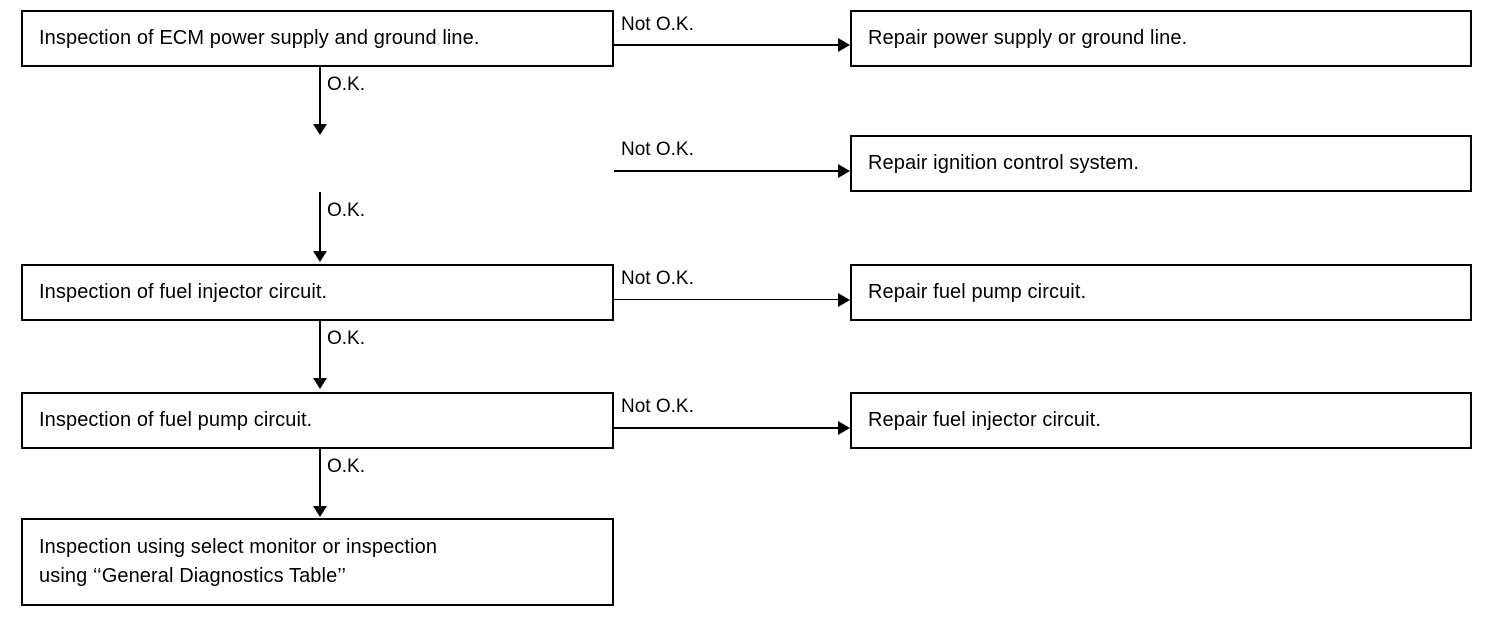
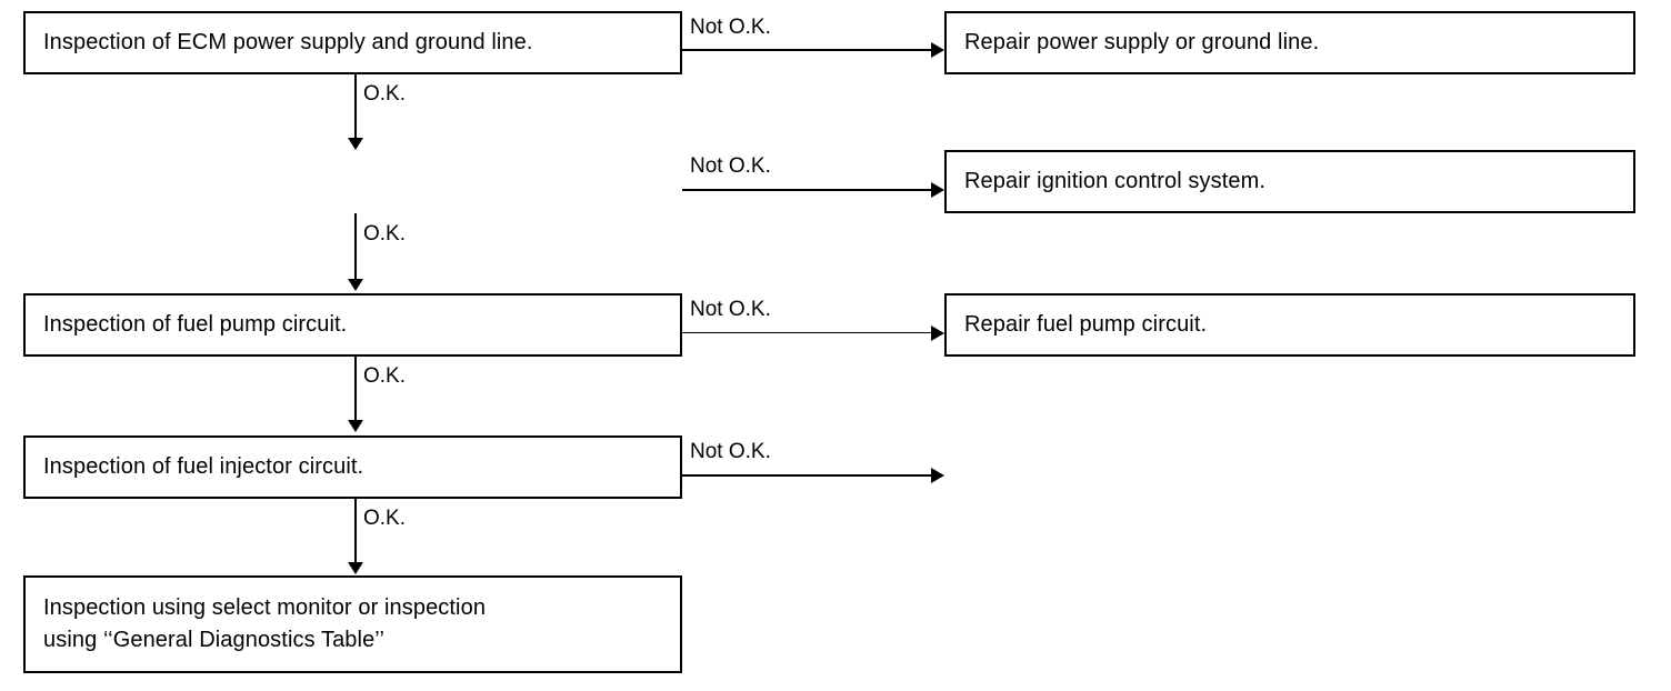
  Inspection of ECM power supply and ground line.
  Repair power supply or ground line.
  Not O.K.
  O.K.
  Repair ignition control system.
  Not O.K.
  O.K.
- Inspection of fuel injector circuit.
+ Inspection of fuel pump circuit.
  Repair fuel pump circuit.
  Not O.K.
  O.K.
- Inspection of fuel pump circuit.
+ Inspection of fuel injector circuit.
- Repair fuel injector circuit.
  Not O.K.
  O.K.
  Inspection using select monitor or inspection
  using ‘‘General Diagnostics Table’’
